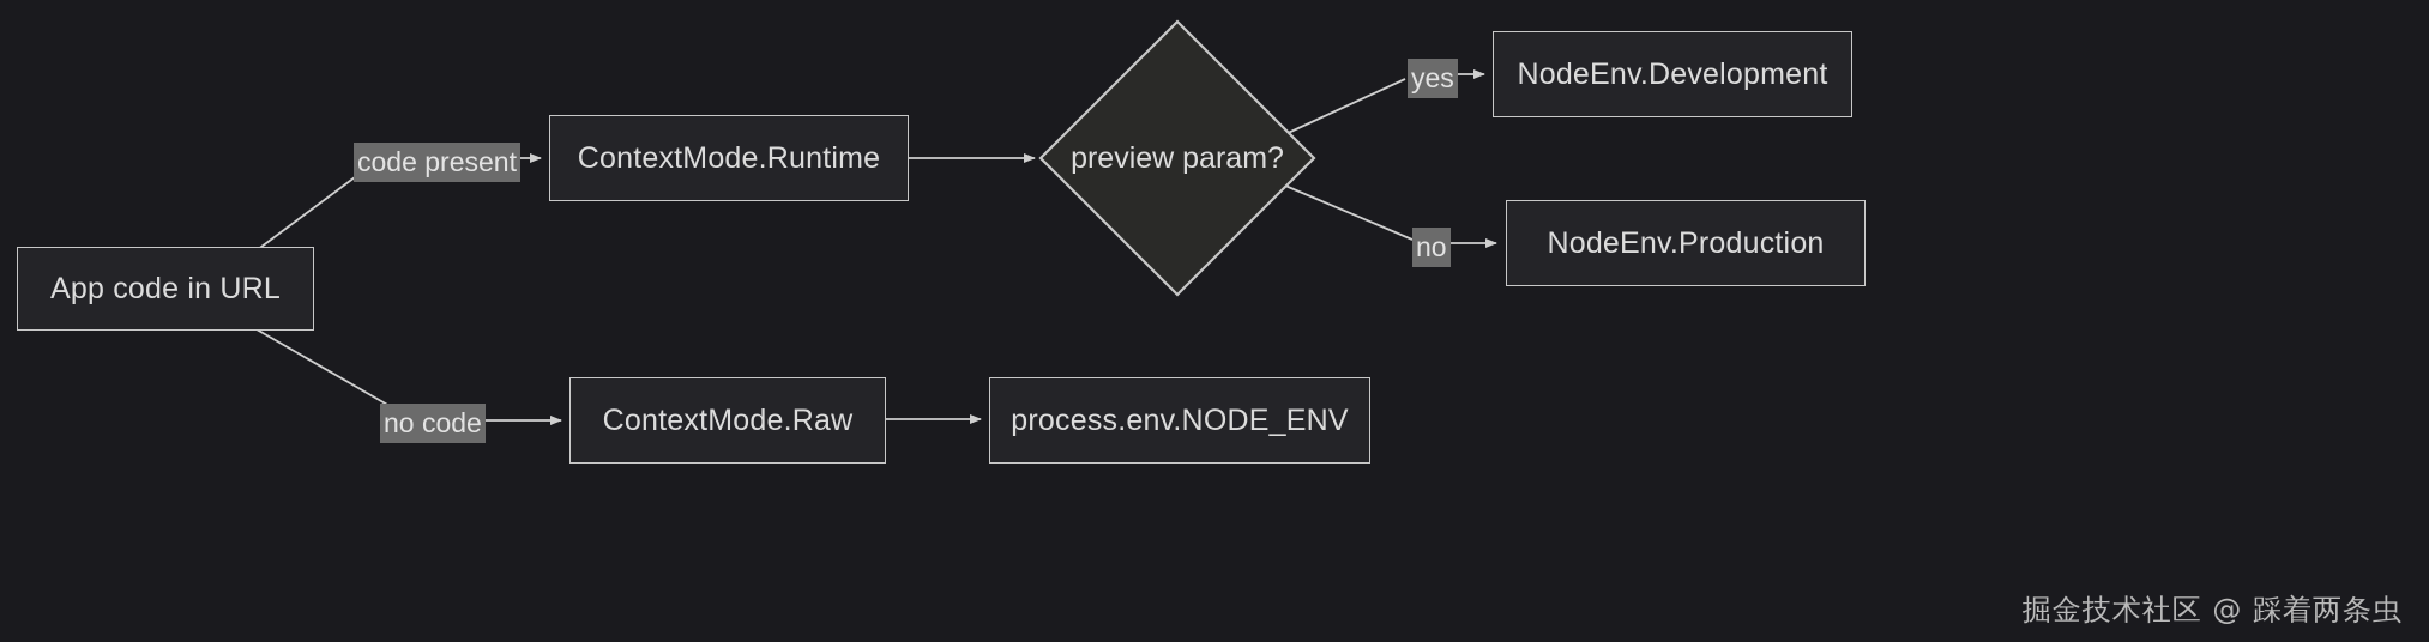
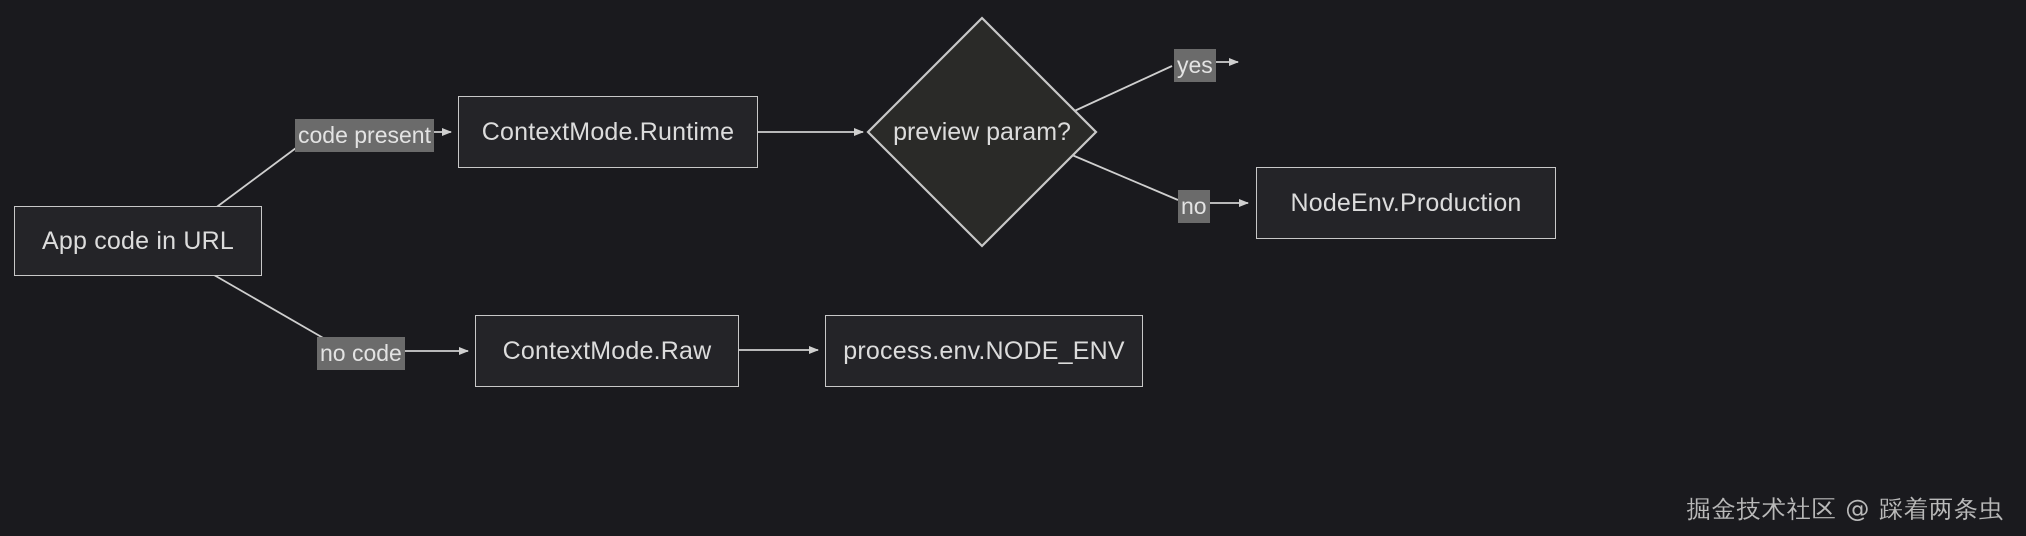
  App code in URL
  ContextMode.Runtime
  preview param?
- NodeEnv.Development
  NodeEnv.Production
  ContextMode.Raw
  process.env.NODE_ENV
  code present
  yes
  no
  no code
  掘金技术社区 @ 踩着两条虫
